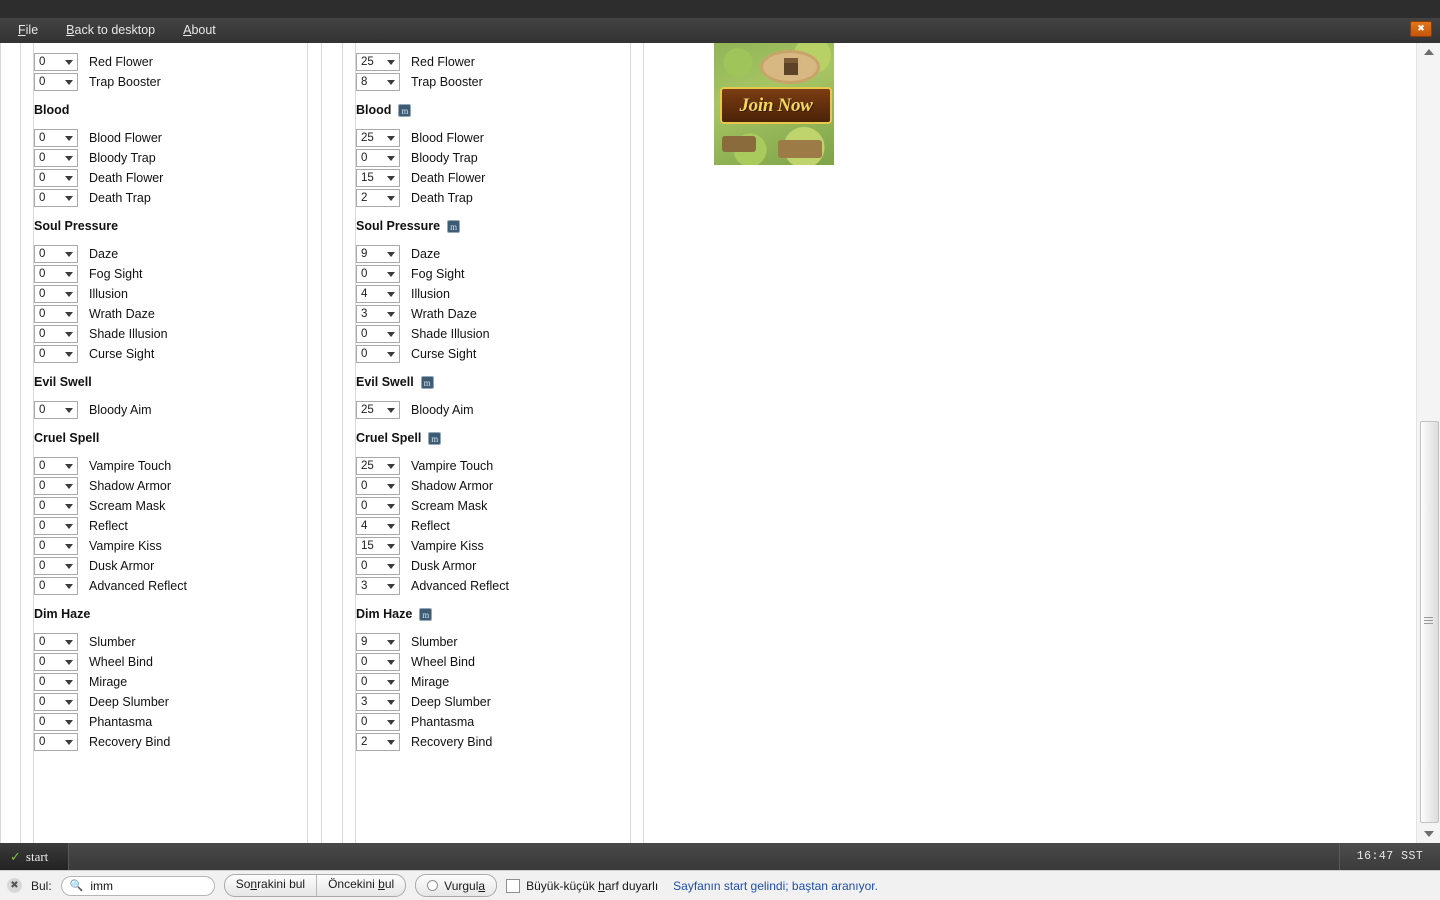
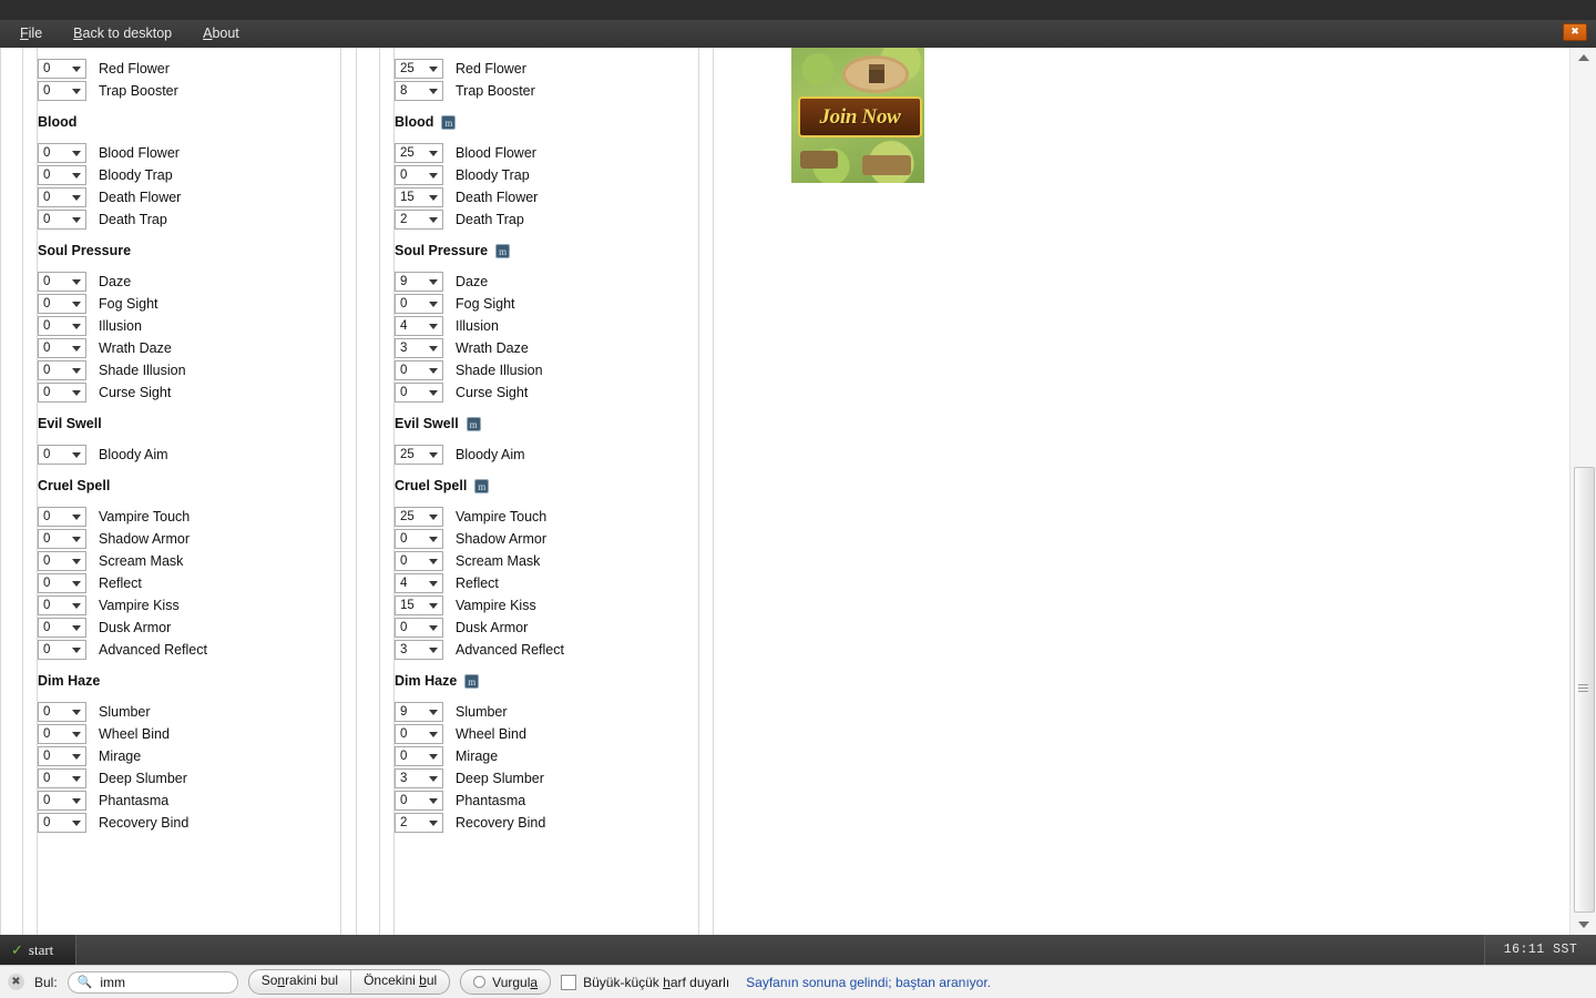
  File
  Back to desktop
  About
  ✖
  0
  Red Flower
  0
  Trap Booster
  Blood
  0
  Blood Flower
  0
  Bloody Trap
  0
  Death Flower
  0
  Death Trap
  Soul Pressure
  0
  Daze
  0
  Fog Sight
  0
  Illusion
  0
  Wrath Daze
  0
  Shade Illusion
  0
  Curse Sight
  Evil Swell
  0
  Bloody Aim
  Cruel Spell
  0
  Vampire Touch
  0
  Shadow Armor
  0
  Scream Mask
  0
  Reflect
  0
  Vampire Kiss
  0
  Dusk Armor
  0
  Advanced Reflect
  Dim Haze
  0
  Slumber
  0
  Wheel Bind
  0
  Mirage
  0
  Deep Slumber
  0
  Phantasma
  0
  Recovery Bind
  25
  Red Flower
  8
  Trap Booster
  Blood
  m
  25
  Blood Flower
  0
  Bloody Trap
  15
  Death Flower
  2
  Death Trap
  Soul Pressure
  m
  9
  Daze
  0
  Fog Sight
  4
  Illusion
  3
  Wrath Daze
  0
  Shade Illusion
  0
  Curse Sight
  Evil Swell
  m
  25
  Bloody Aim
  Cruel Spell
  m
  25
  Vampire Touch
  0
  Shadow Armor
  0
  Scream Mask
  4
  Reflect
  15
  Vampire Kiss
  0
  Dusk Armor
  3
  Advanced Reflect
  Dim Haze
  m
  9
  Slumber
  0
  Wheel Bind
  0
  Mirage
  3
  Deep Slumber
  0
  Phantasma
  2
  Recovery Bind
  Join Now
  ✓
  start
- 16:47 SST
+ 16:11 SST
  ✖
  Bul:
  🔍
  imm
  Sonrakini bul
  Öncekini bul
  Vurgula
  Büyük-küçük harf duyarlı
- Sayfanın start gelindi; baştan aranıyor.
+ Sayfanın sonuna gelindi; baştan aranıyor.
